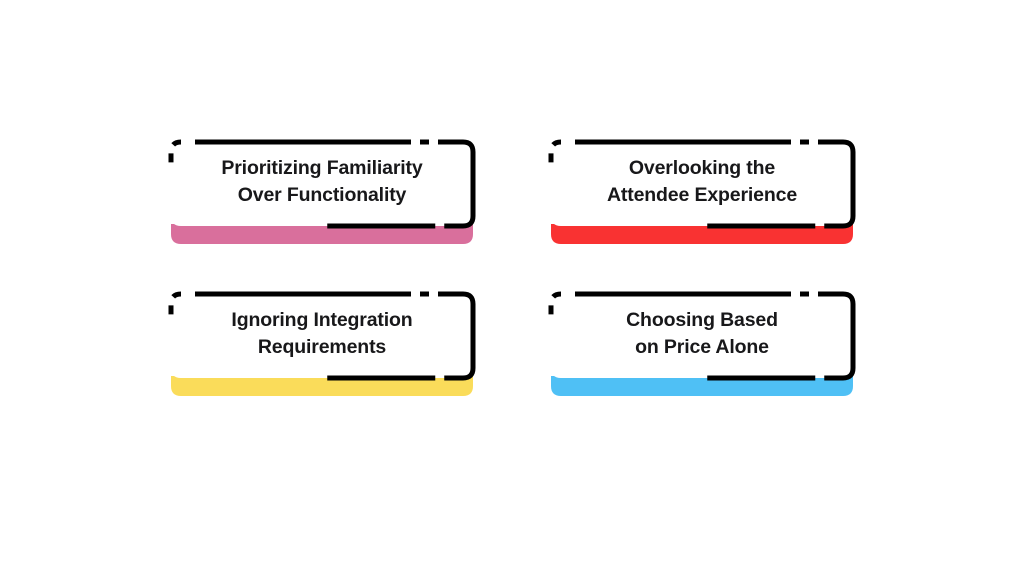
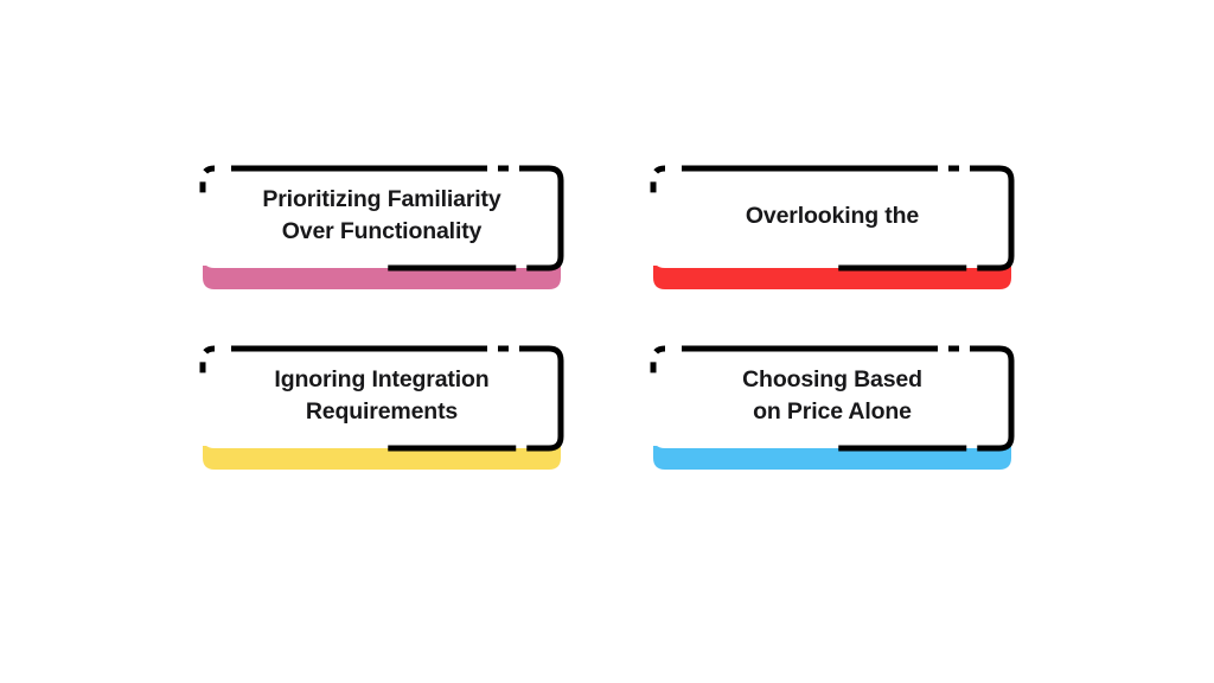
  Prioritizing Familiarity
  Over Functionality
  Overlooking the
- Attendee Experience
  Ignoring Integration
  Requirements
  Choosing Based
  on Price Alone
